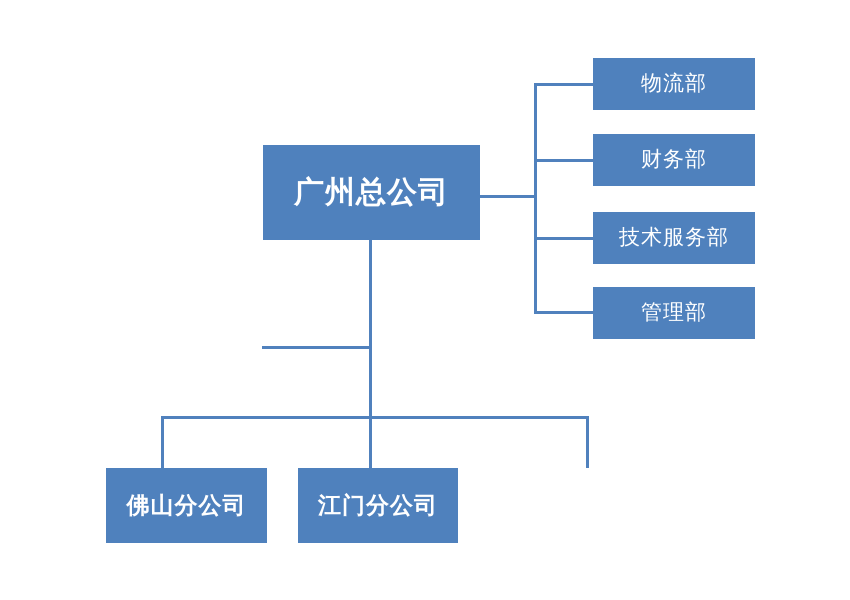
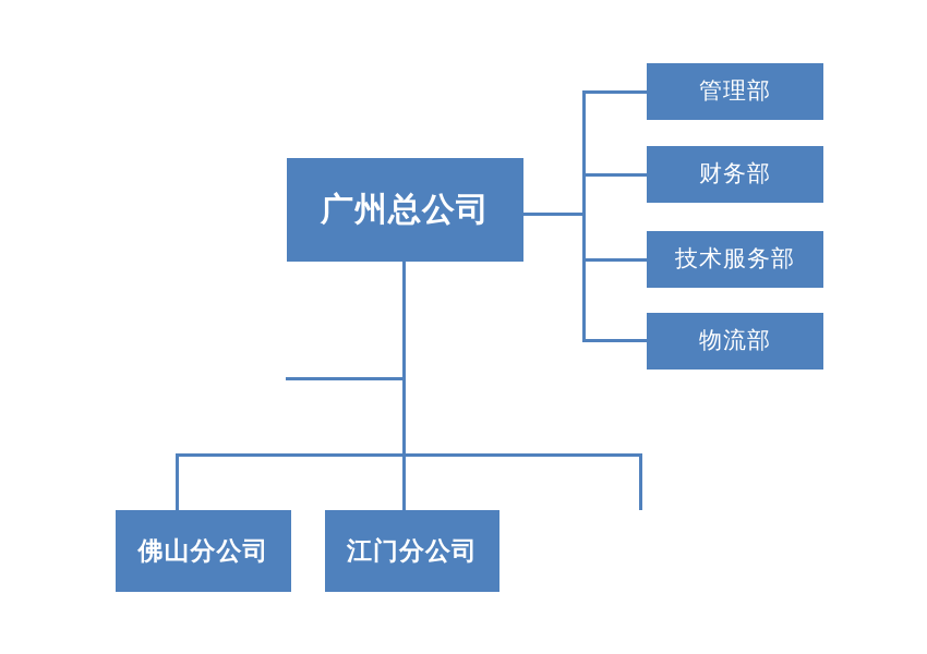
  广州总公司
- 物流部
+ 管理部
  财务部
  技术服务部
- 管理部
+ 物流部
  佛山分公司
  江门分公司
